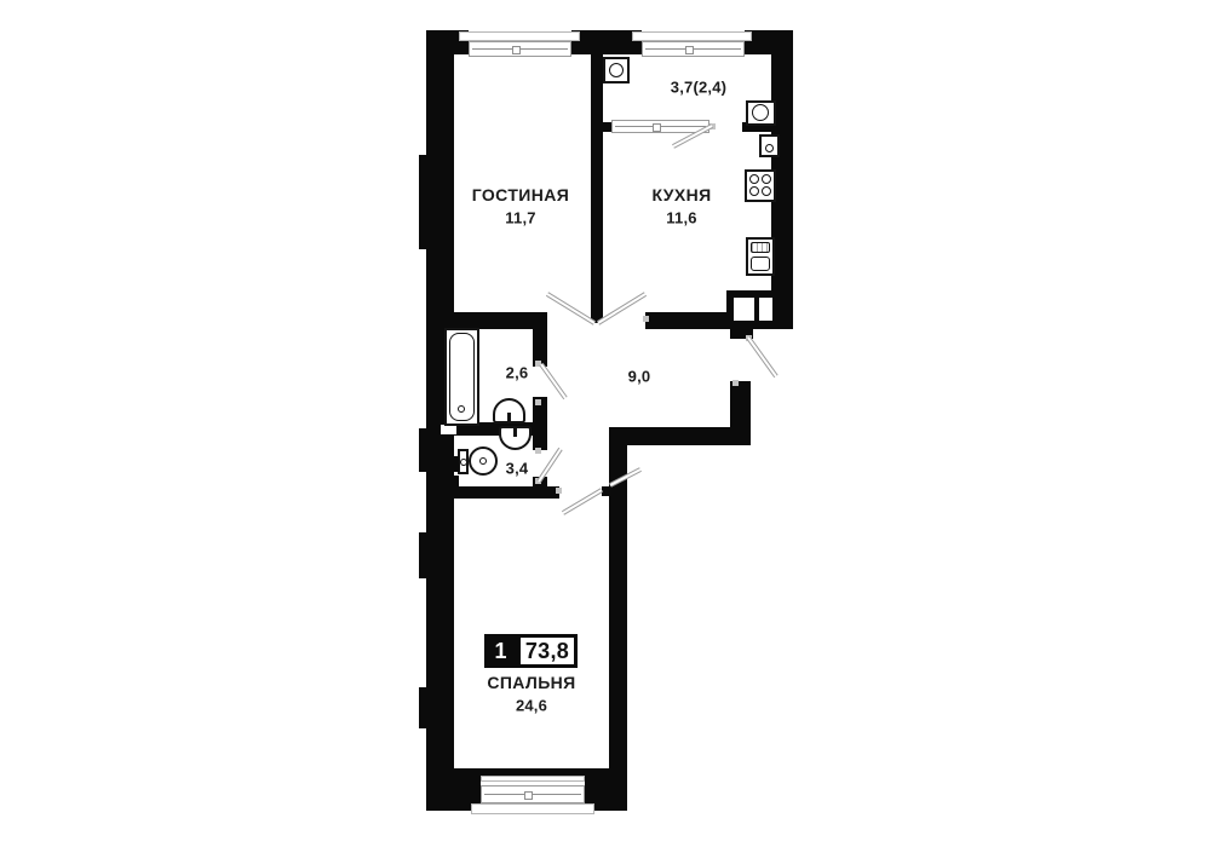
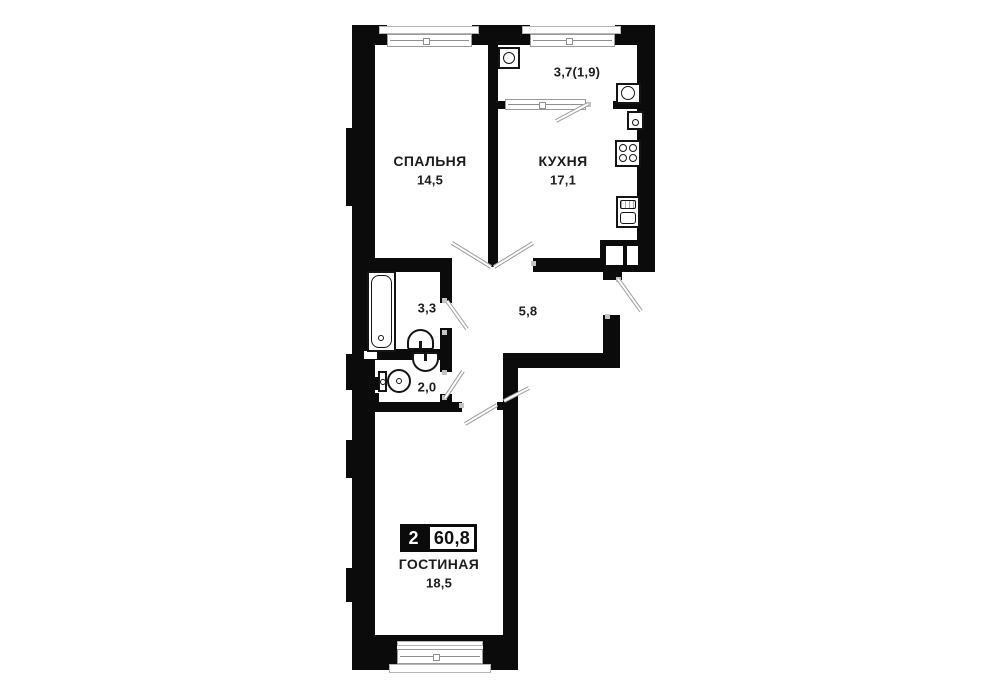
- ГОСТИНАЯ
+ СПАЛЬНЯ
- 11,7
+ 14,5
  КУХНЯ
- 11,6
+ 17,1
- 3,7(2,4)
+ 3,7(1,9)
- 2,6
+ 3,3
- 9,0
+ 5,8
- 3,4
+ 2,0
- СПАЛЬНЯ
+ ГОСТИНАЯ
- 24,6
+ 18,5
- 1
+ 2
- 73,8
+ 60,8
